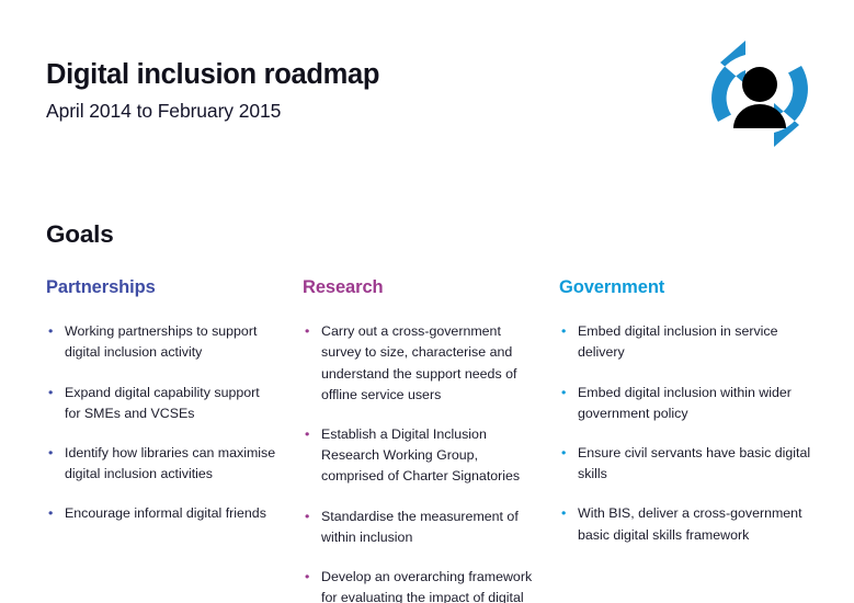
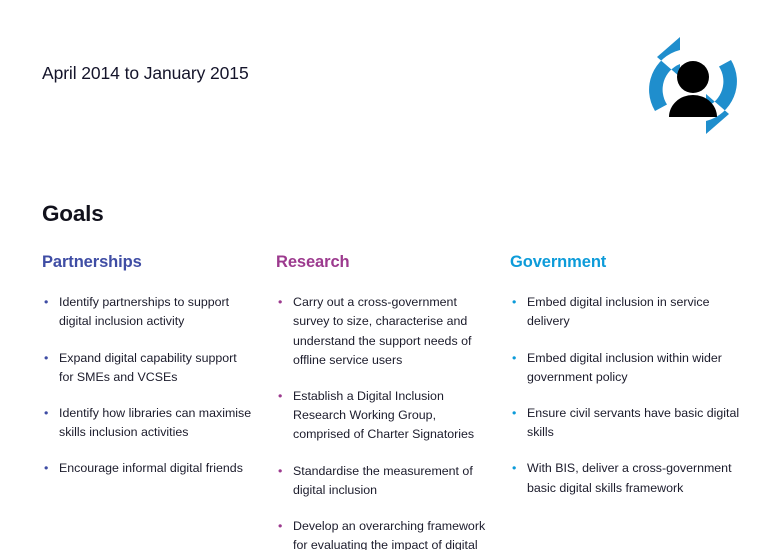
- Digital inclusion roadmap
- April 2014 to February 2015
+ April 2014 to January 2015
  Goals
  Partnerships
  •
- Working partnerships to support digital inclusion activity
+ Identify partnerships to support digital inclusion activity
  •
  Expand digital capability support for SMEs and VCSEs
  •
- Identify how libraries can maximise digital inclusion activities
+ Identify how libraries can maximise skills inclusion activities
  •
  Encourage informal digital friends
  Research
  •
  Carry out a cross-government survey to size, characterise and understand the support needs of offline service users
  •
  Establish a Digital Inclusion Research Working Group, comprised of Charter Signatories
  •
- Standardise the measurement of within inclusion
+ Standardise the measurement of digital inclusion
  •
  Develop an overarching framework for evaluating the impact of digital
  Government
  •
  Embed digital inclusion in service delivery
  •
  Embed digital inclusion within wider government policy
  •
  Ensure civil servants have basic digital skills
  •
  With BIS, deliver a cross-government basic digital skills framework
